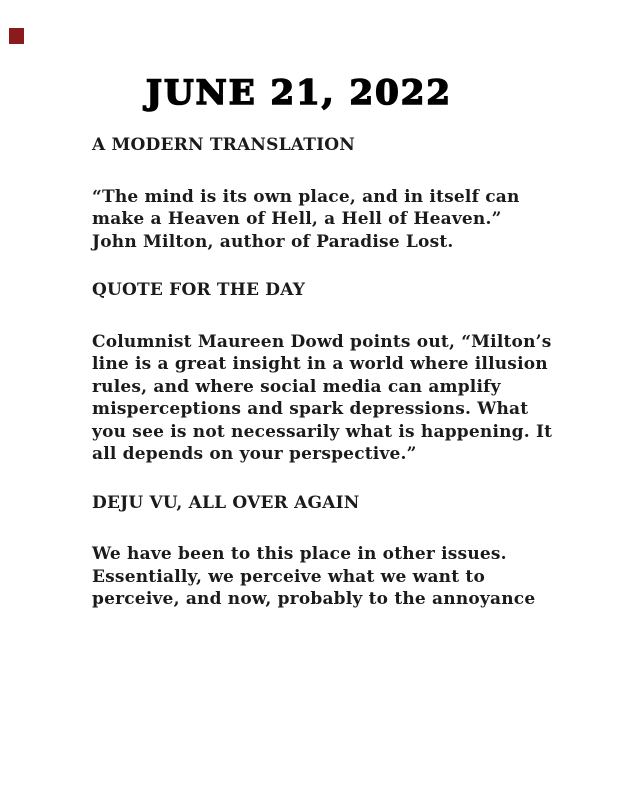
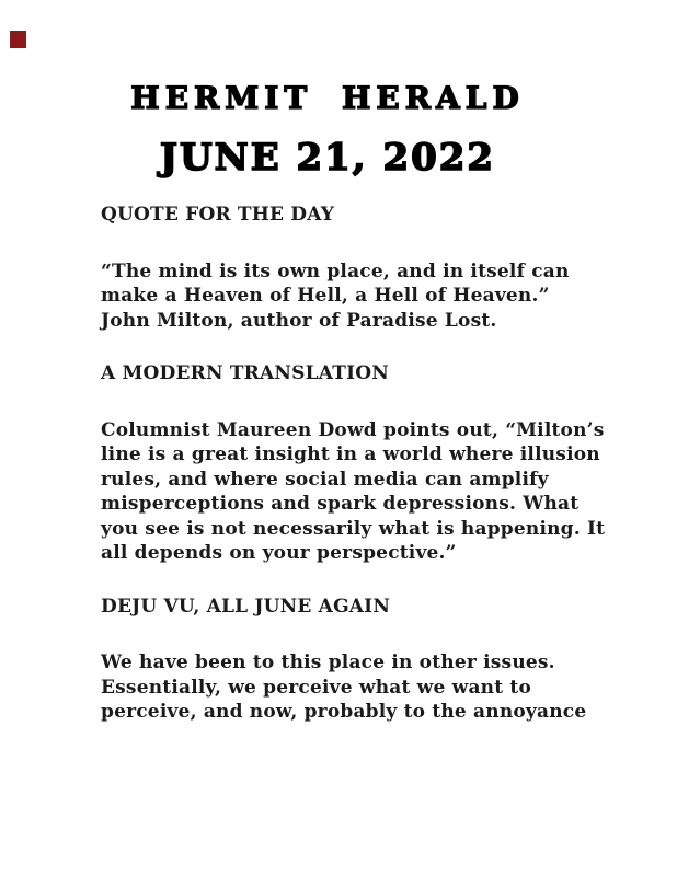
+ HERMIT HERALD
  JUNE 21, 2022
- A MODERN TRANSLATION
+ QUOTE FOR THE DAY
  “The mind is its own place, and in itself can
  make a Heaven of Hell, a Hell of Heaven.”
  John Milton, author of Paradise Lost.
- QUOTE FOR THE DAY
+ A MODERN TRANSLATION
  Columnist Maureen Dowd points out, “Milton’s
  line is a great insight in a world where illusion
  rules, and where social media can amplify
  misperceptions and spark depressions. What
  you see is not necessarily what is happening. It
  all depends on your perspective.”
- DEJU VU, ALL OVER AGAIN
+ DEJU VU, ALL JUNE AGAIN
  We have been to this place in other issues.
  Essentially, we perceive what we want to
  perceive, and now, probably to the annoyance
